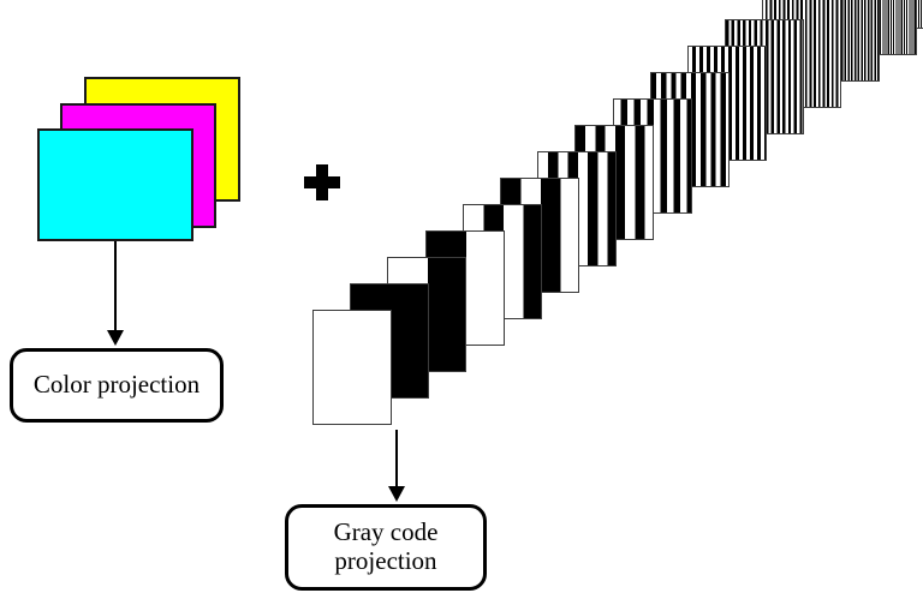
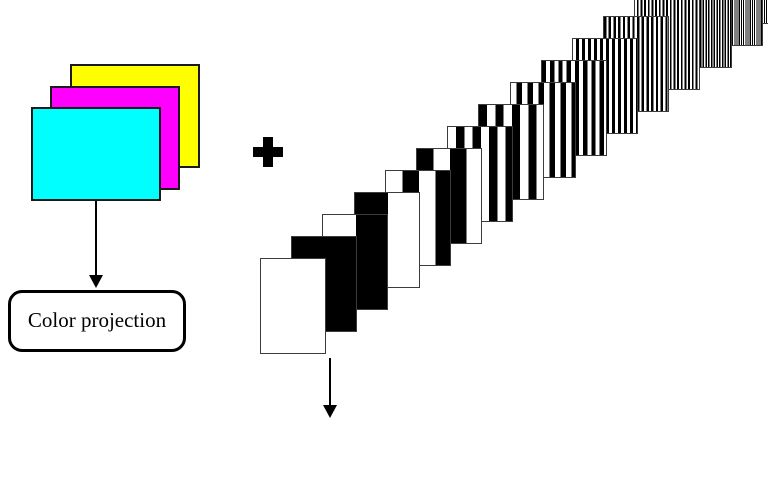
  Color projection
- Gray code
- projection
